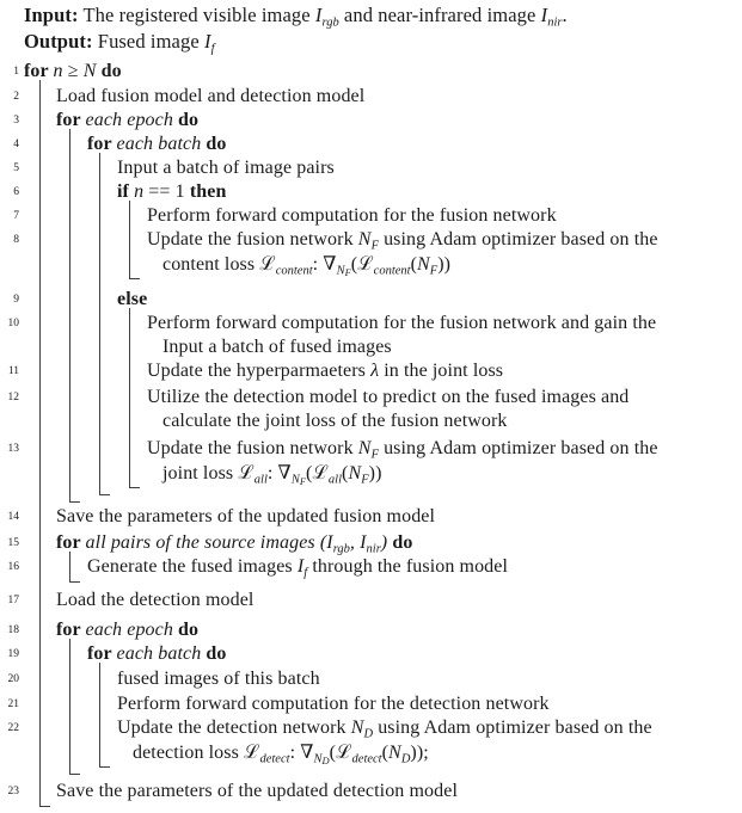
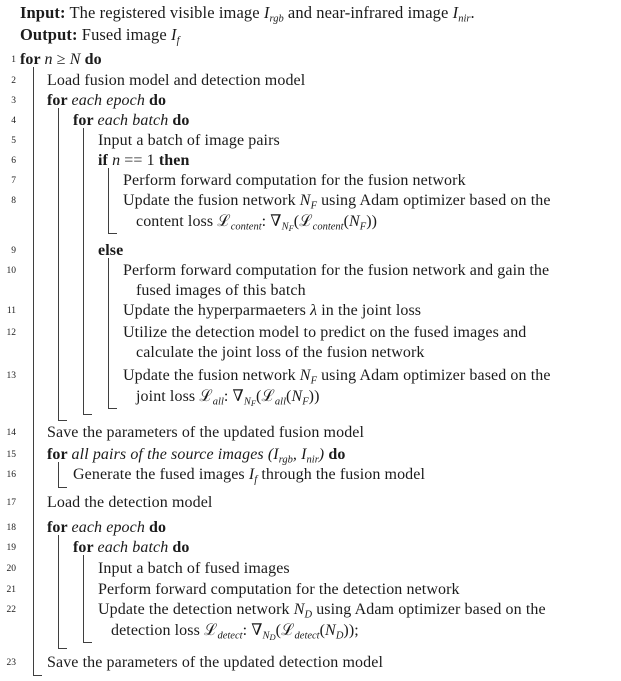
  Input: The registered visible image Irgb and near-infrared image Inir.
  Output: Fused image If
  for n ≥ N do
  1
  Load fusion model and detection model
  2
  for each epoch do
  3
  for each batch do
  4
  Input a batch of image pairs
  5
  if n == 1 then
  6
  Perform forward computation for the fusion network
  7
  Update the fusion network NF using Adam optimizer based on the
  8
  content loss ℒcontent: ∇NF(ℒcontent(NF))
  else
  9
  Perform forward computation for the fusion network and gain the
  10
- Input a batch of fused images
+ fused images of this batch
  Update the hyperparmaeters λ in the joint loss
  11
  Utilize the detection model to predict on the fused images and
  12
  calculate the joint loss of the fusion network
  Update the fusion network NF using Adam optimizer based on the
  13
  joint loss ℒall: ∇NF(ℒall(NF))
  Save the parameters of the updated fusion model
  14
  for all pairs of the source images (Irgb, Inir) do
  15
  Generate the fused images If through the fusion model
  16
  Load the detection model
  17
  for each epoch do
  18
  for each batch do
  19
- fused images of this batch
+ Input a batch of fused images
  20
  Perform forward computation for the detection network
  21
  Update the detection network ND using Adam optimizer based on the
  22
  detection loss ℒdetect: ∇ND(ℒdetect(ND));
  Save the parameters of the updated detection model
  23
